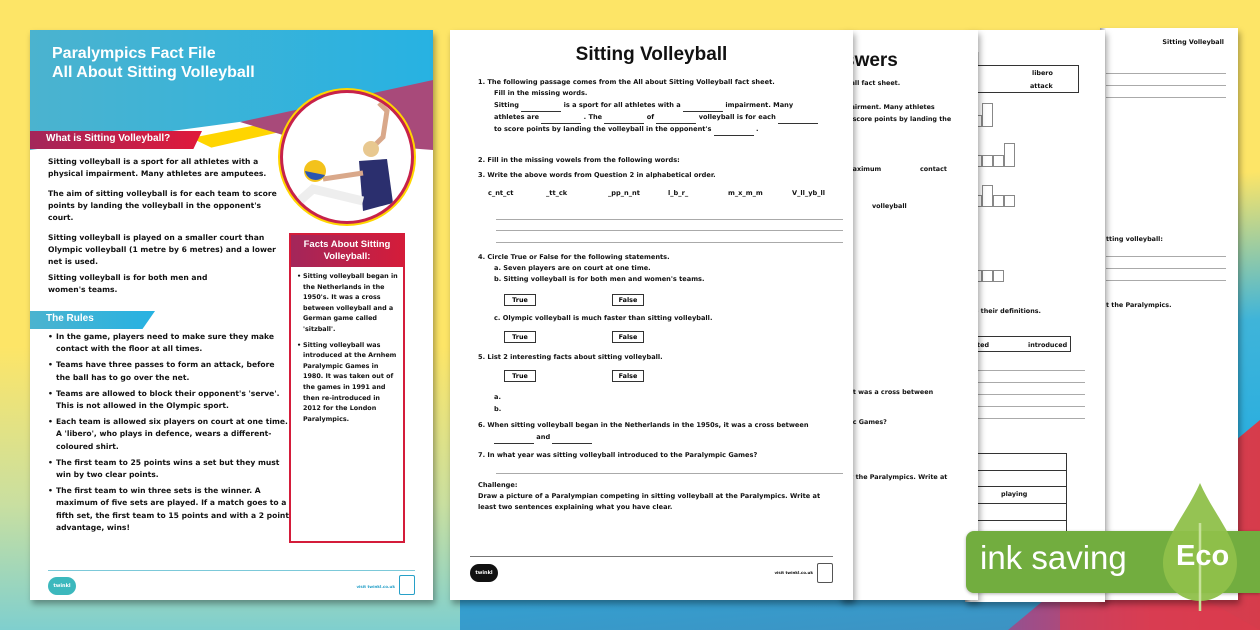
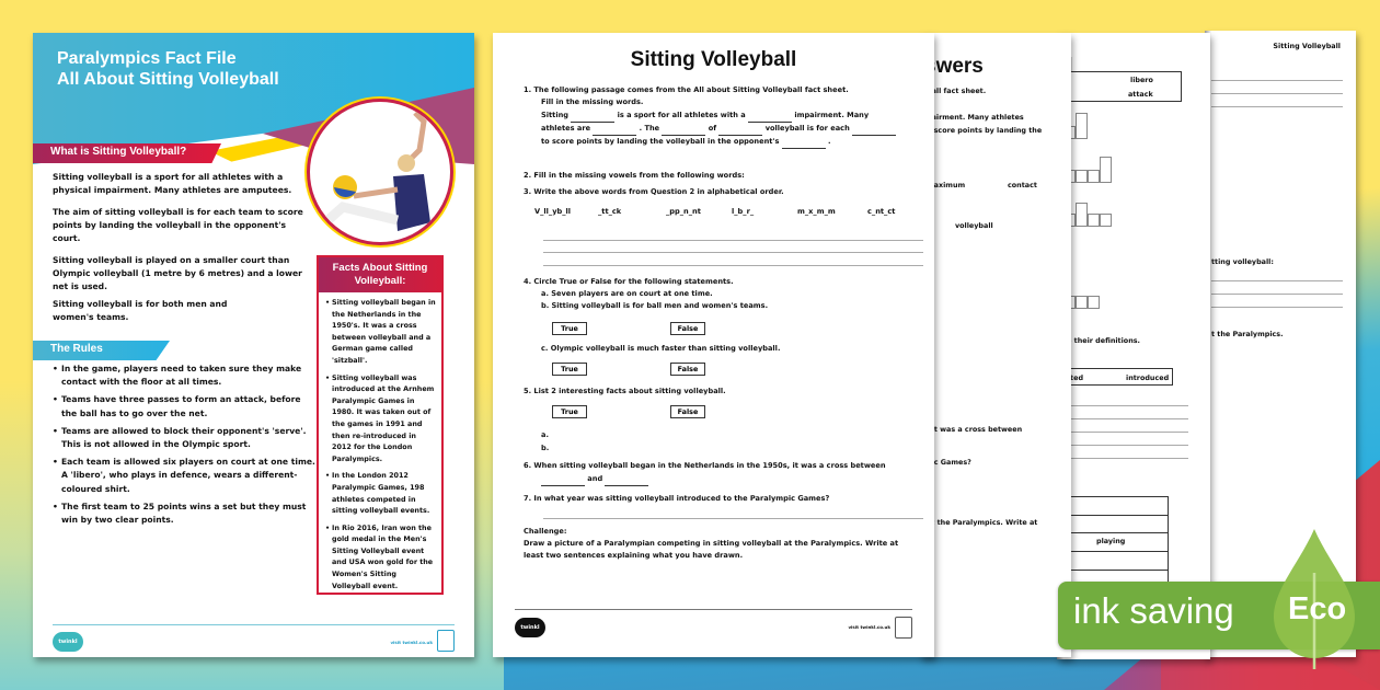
  Sitting Volleyball
  tting volleyball:
  t the Paralympics.
  libero
  attack
  their definitions.
  ted
  introduced
  playing
  wers
  ll fact sheet.
  irment. Many athletes
  score points by landing the
  aximum
  contact
  volleyball
  t was a cross between
  c Games?
  the Paralympics. Write at
  Sitting Volleyball
  1. The following passage comes from the All about Sitting Volleyball fact sheet.
  Fill in the missing words.
  Sitting is a sport for all athletes with a impairment. Many
  athletes are . The of volleyball is for each
  to score points by landing the volleyball in the opponent's .
  2. Fill in the missing vowels from the following words:
  3. Write the above words from Question 2 in alphabetical order.
- c_nt_ct
+ V_ll_yb_ll
  _tt_ck
  _pp_n_nt
  l_b_r_
  m_x_m_m
- V_ll_yb_ll
+ c_nt_ct
  4. Circle True or False for the following statements.
  a. Seven players are on court at one time.
- b. Sitting volleyball is for both men and women's teams.
+ b. Sitting volleyball is for ball men and women's teams.
  True
  False
  c. Olympic volleyball is much faster than sitting volleyball.
  True
  False
  5. List 2 interesting facts about sitting volleyball.
  True
  False
  a.
  b.
  6. When sitting volleyball began in the Netherlands in the 1950s, it was a cross between
  and
  7. In what year was sitting volleyball introduced to the Paralympic Games?
  Challenge:
  Draw a picture of a Paralympian competing in sitting volleyball at the Paralympics. Write at
- least two sentences explaining what you have clear.
+ least two sentences explaining what you have drawn.
  Paralympics Fact File
  All About Sitting Volleyball
  What is Sitting Volleyball?
  Sitting volleyball is a sport for all athletes with a physical impairment. Many athletes are amputees.
  The aim of sitting volleyball is for each team to score points by landing the volleyball in the opponent's court.
  Sitting volleyball is played on a smaller court than Olympic volleyball (1 metre by 6 metres) and a lower net is used.
  Sitting volleyball is for both men and women's teams.
  The Rules
- In the game, players need to make sure they make contact with the floor at all times.
+ In the game, players need to taken sure they make contact with the floor at all times.
  Teams have three passes to form an attack, before the ball has to go over the net.
  Teams are allowed to block their opponent's 'serve'. This is not allowed in the Olympic sport.
  Each team is allowed six players on court at one time. A 'libero', who plays in defence, wears a different-coloured shirt.
  The first team to 25 points wins a set but they must win by two clear points.
- The first team to win three sets is the winner. A maximum of five sets are played. If a match goes to a fifth set, the first team to 15 points and with a 2 point advantage, wins!
  Facts About Sitting Volleyball:
  Sitting volleyball began in the Netherlands in the 1950's. It was a cross between volleyball and a German game called 'sitzball'.
  Sitting volleyball was introduced at the Arnhem Paralympic Games in 1980. It was taken out of the games in 1991 and then re-introduced in 2012 for the London Paralympics.
+ In the London 2012 Paralympic Games, 198 athletes competed in sitting volleyball events.
+ In Rio 2016, Iran won the gold medal in the Men's Sitting Volleyball event and USA won gold for the Women's Sitting Volleyball event.
  ink saving
  Eco
